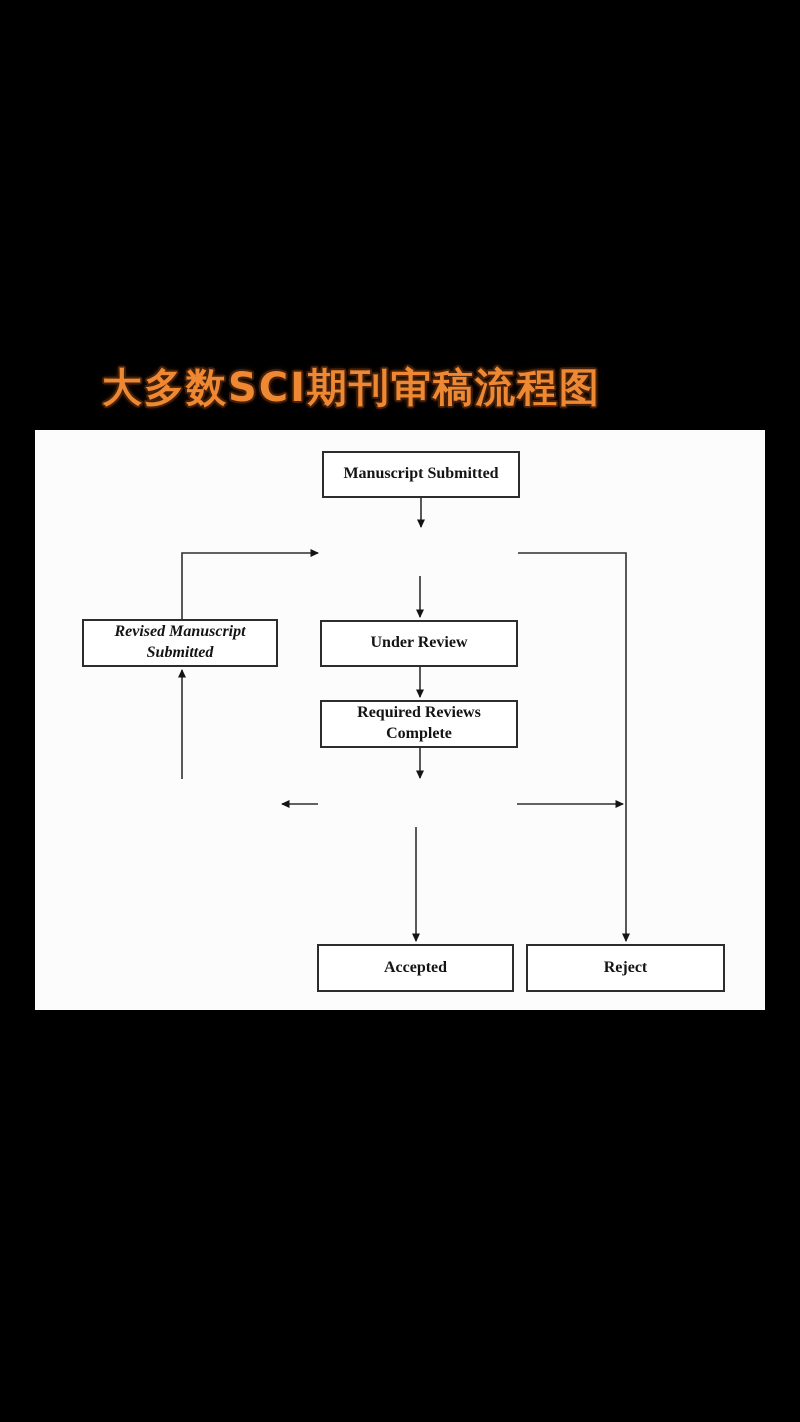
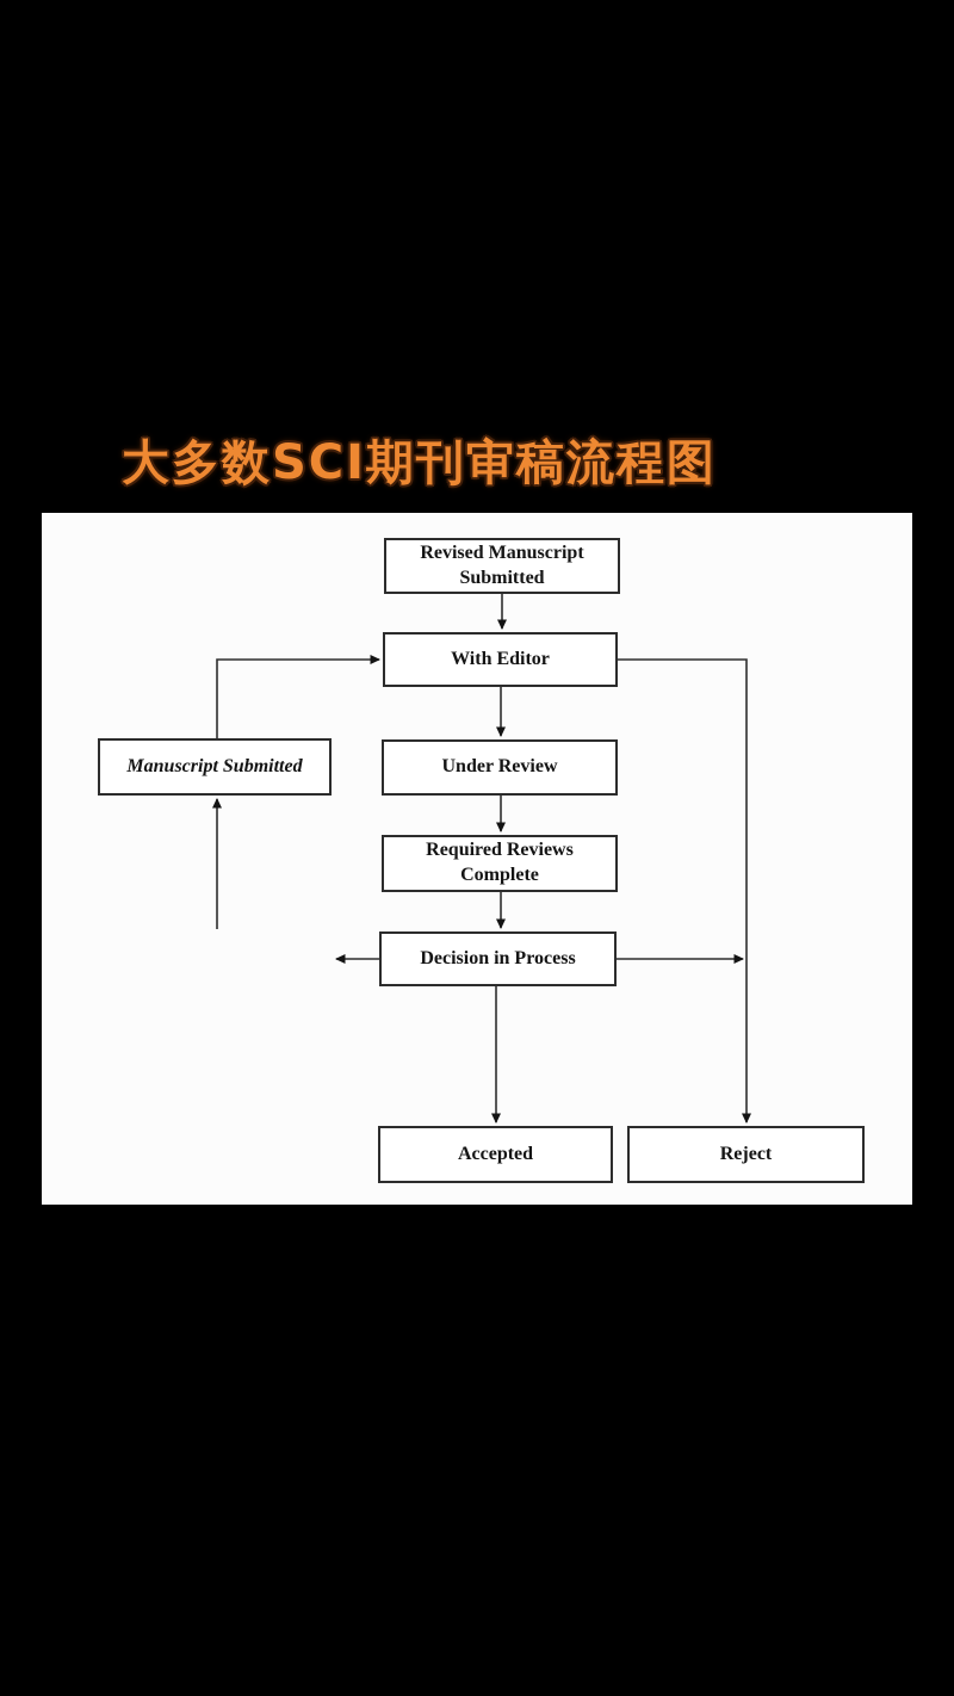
  大多数SCI期刊审稿流程图
- Manuscript Submitted
+ Revised Manuscript Submitted
+ With Editor
  Under Review
  Required Reviews Complete
+ Decision in Process
- Revised Manuscript Submitted
+ Manuscript Submitted
  Accepted
  Reject
